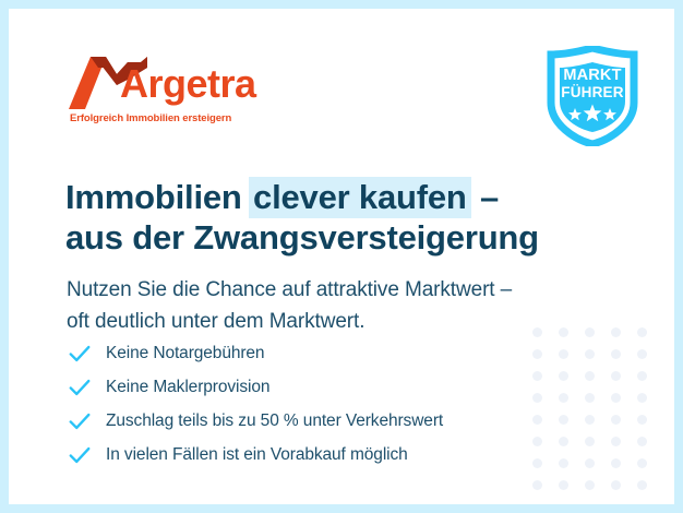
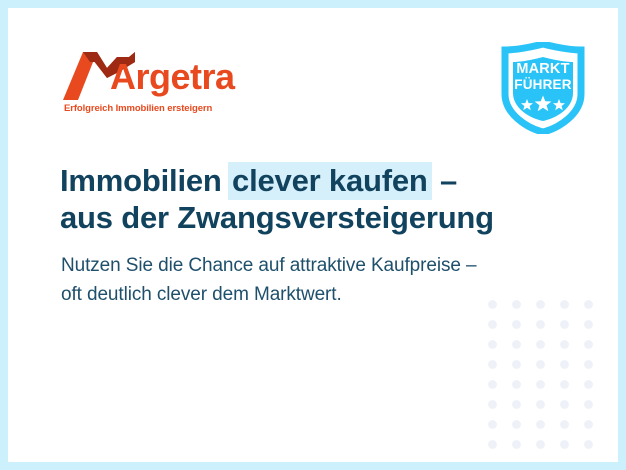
  Argetra
  Erfolgreich Immobilien ersteigern
  MARKT
  FÜHRER
  Immobilien clever kaufen –
  aus der Zwangsversteigerung
- Nutzen Sie die Chance auf attraktive Marktwert –
+ Nutzen Sie die Chance auf attraktive Kaufpreise –
- oft deutlich unter dem Marktwert.
+ oft deutlich clever dem Marktwert.
- Keine Notargebühren
- Keine Maklerprovision
- Zuschlag teils bis zu 50 % unter Verkehrswert
- In vielen Fällen ist ein Vorabkauf möglich
